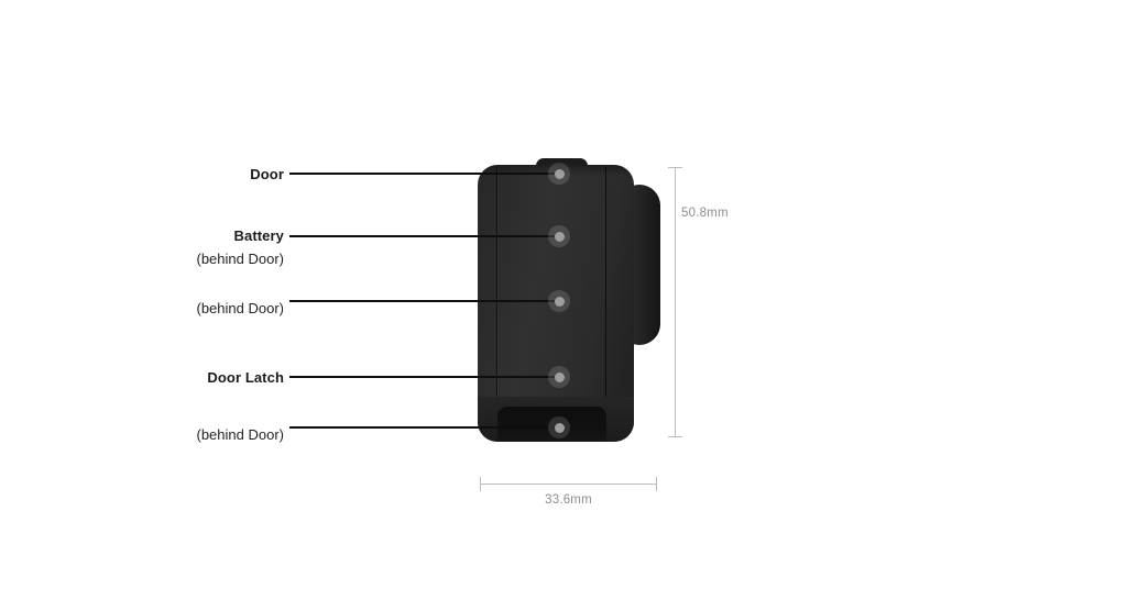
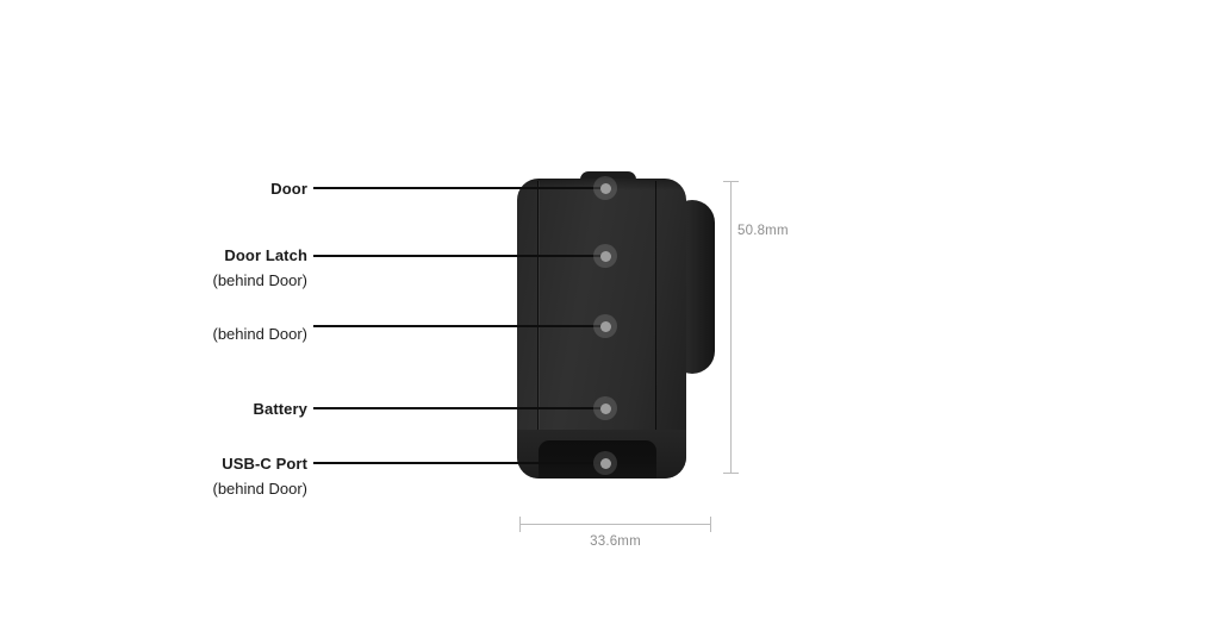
  Door
- Battery
+ Door Latch
  (behind Door)
  (behind Door)
- Door Latch
+ Battery
+ USB-C Port
  (behind Door)
  50.8mm
  33.6mm
